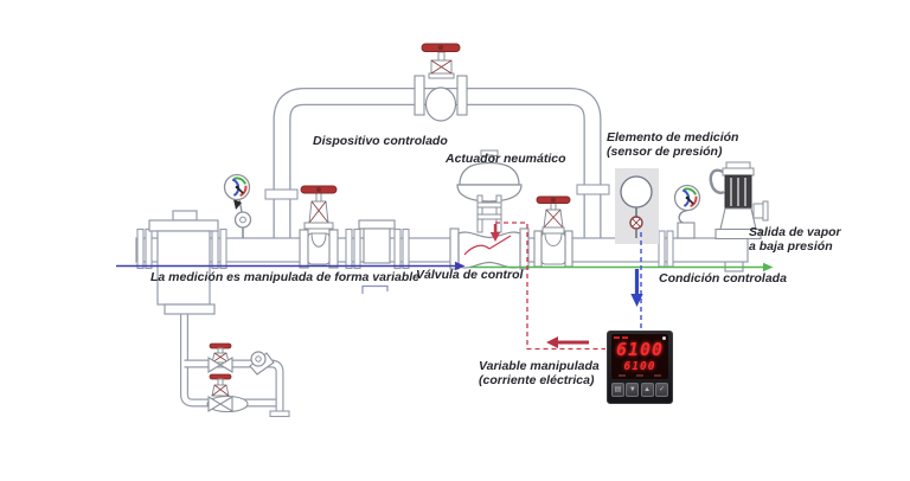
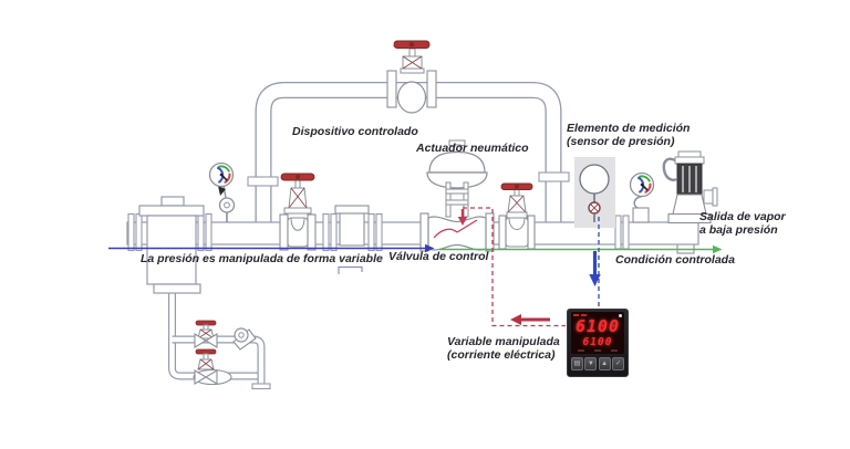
  Dispositivo controlado
  Actuador neumático
  Elemento de medición
  (sensor de presión)
  Salida de vapor
  a baja presión
- La medición es manipulada de forma variable
+ La presión es manipulada de forma variable
  Válvula de control
  Condición controlada
  Variable manipulada
  (corriente eléctrica)
  6100
  6100
